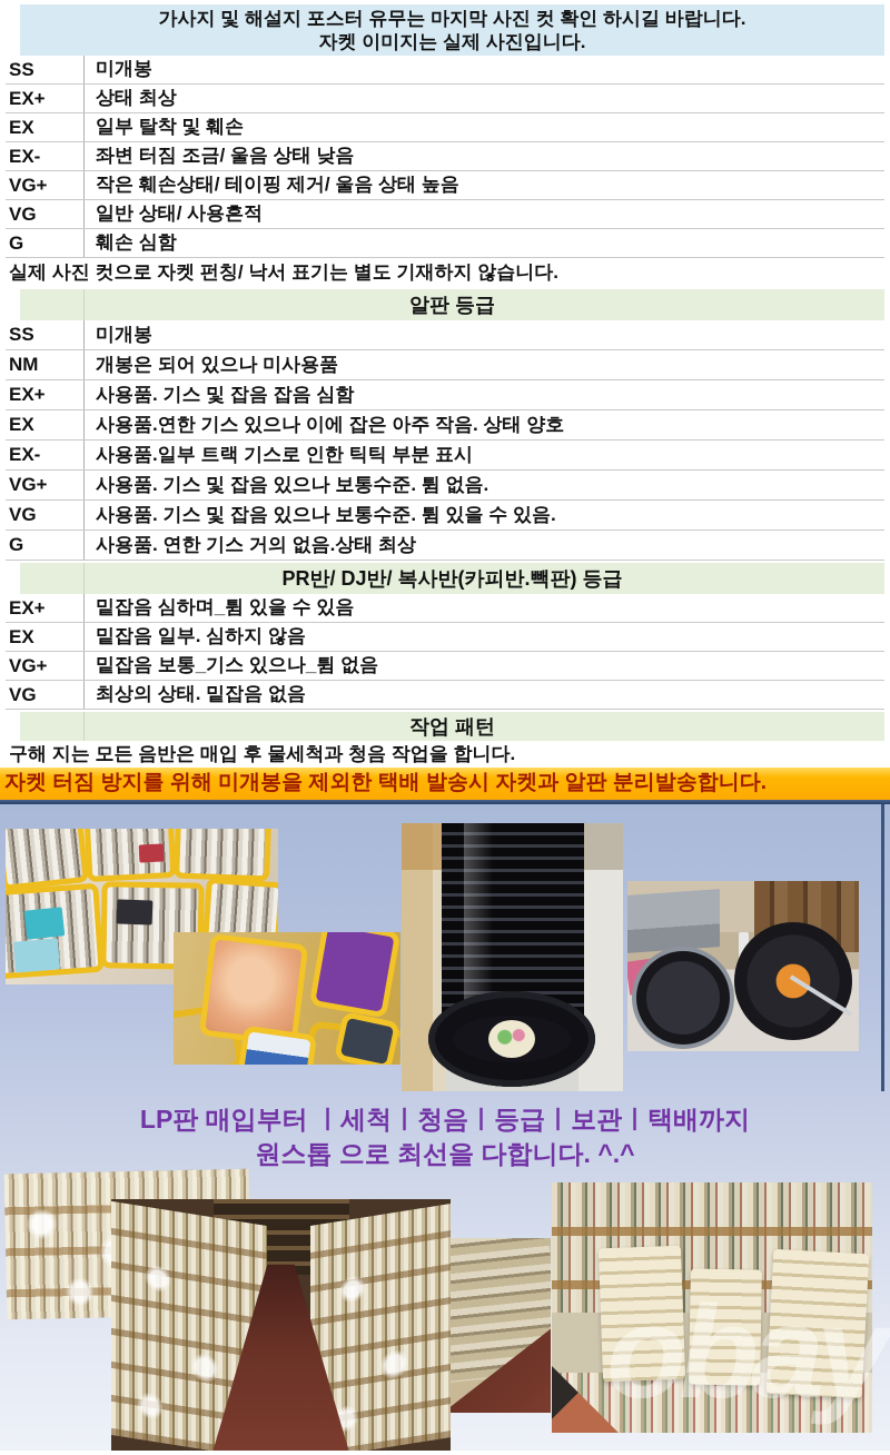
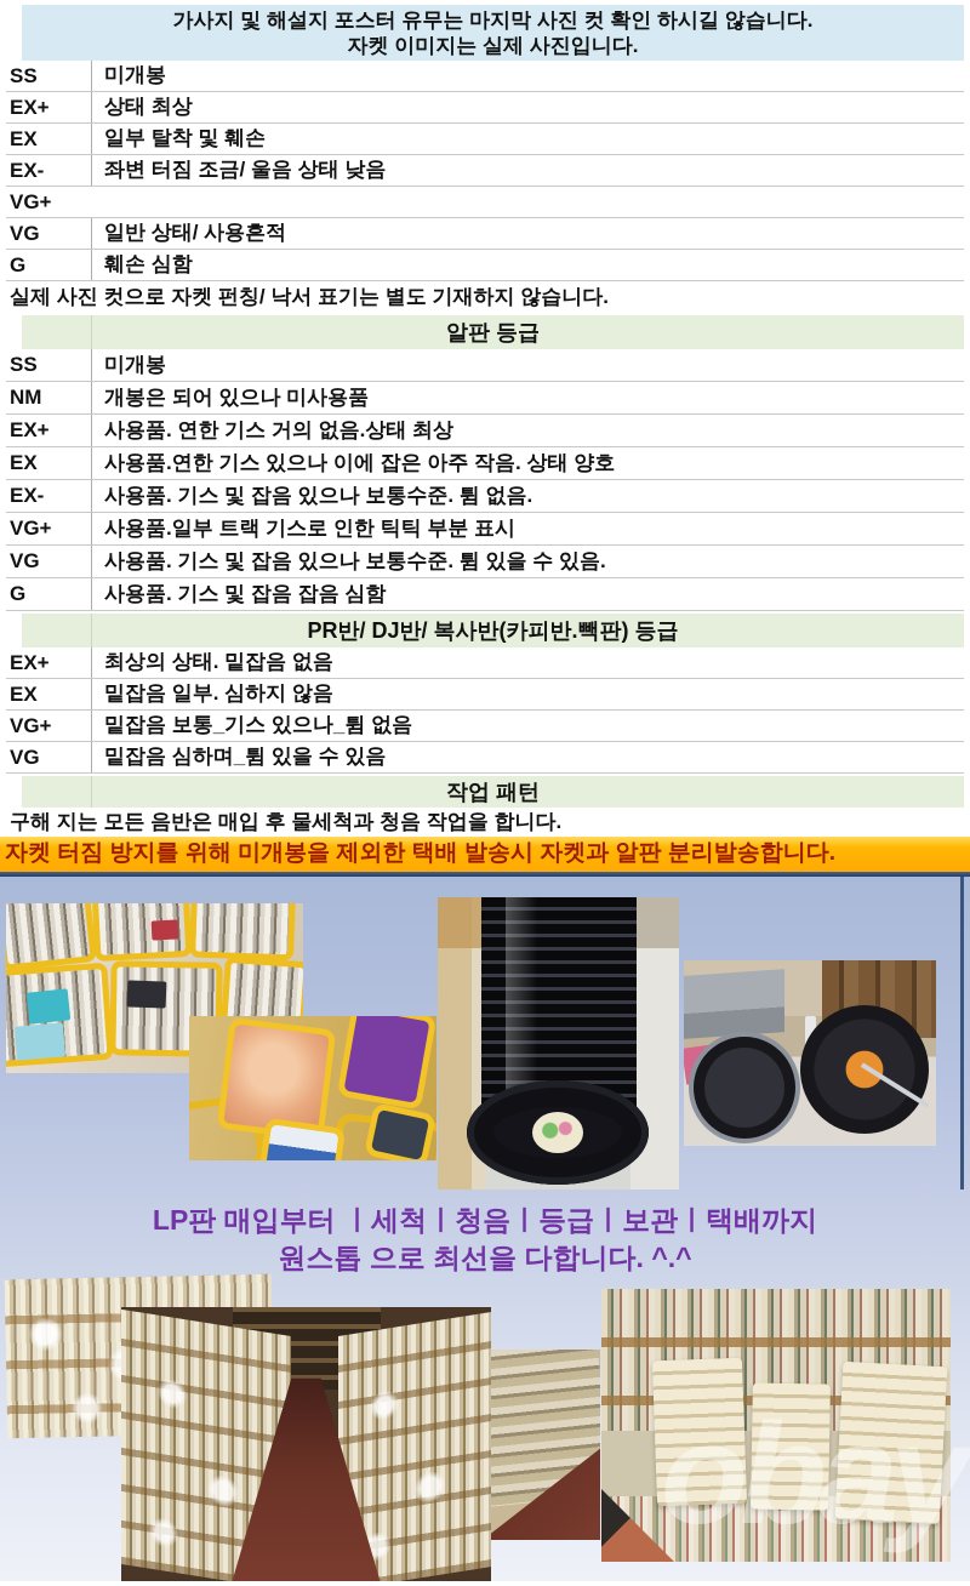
- 가사지 및 해설지 포스터 유무는 마지막 사진 컷 확인 하시길 바랍니다.
+ 가사지 및 해설지 포스터 유무는 마지막 사진 컷 확인 하시길 않습니다.
  자켓 이미지는 실제 사진입니다.
  SS
  미개봉
  EX+
  상태 최상
  EX
  일부 탈착 및 훼손
  EX-
  좌변 터짐 조금/ 울음 상태 낮음
  VG+
- 작은 훼손상태/ 테이핑 제거/ 울음 상태 높음
  VG
  일반 상태/ 사용흔적
  G
  훼손 심함
  실제 사진 컷으로 자켓 펀칭/ 낙서 표기는 별도 기재하지 않습니다.
  알판 등급
  SS
  미개봉
  NM
  개봉은 되어 있으나 미사용품
  EX+
- 사용품. 기스 및 잡음 잡음 심함
+ 사용품. 연한 기스 거의 없음.상태 최상
  EX
  사용품.연한 기스 있으나 이에 잡은 아주 작음. 상태 양호
  EX-
- 사용품.일부 트랙 기스로 인한 틱틱 부분 표시
+ 사용품. 기스 및 잡음 있으나 보통수준. 튐 없음.
  VG+
- 사용품. 기스 및 잡음 있으나 보통수준. 튐 없음.
+ 사용품.일부 트랙 기스로 인한 틱틱 부분 표시
  VG
  사용품. 기스 및 잡음 있으나 보통수준. 튐 있을 수 있음.
  G
- 사용품. 연한 기스 거의 없음.상태 최상
+ 사용품. 기스 및 잡음 잡음 심함
  PR반/ DJ반/ 복사반(카피반.빽판) 등급
  EX+
- 밑잡음 심하며_튐 있을 수 있음
+ 최상의 상태. 밑잡음 없음
  EX
  밑잡음 일부. 심하지 않음
  VG+
  밑잡음 보통_기스 있으나_튐 없음
  VG
- 최상의 상태. 밑잡음 없음
+ 밑잡음 심하며_튐 있을 수 있음
  작업 패턴
  구해 지는 모든 음반은 매입 후 물세척과 청음 작업을 합니다.
  자켓 터짐 방지를 위해 미개봉을 제외한 택배 발송시 자켓과 알판 분리발송합니다.
  LP판 매입부터 ㅣ세척ㅣ청음ㅣ등급ㅣ보관ㅣ택배까지
  원스톱 으로 최선을 다합니다. ^.^
  obay
